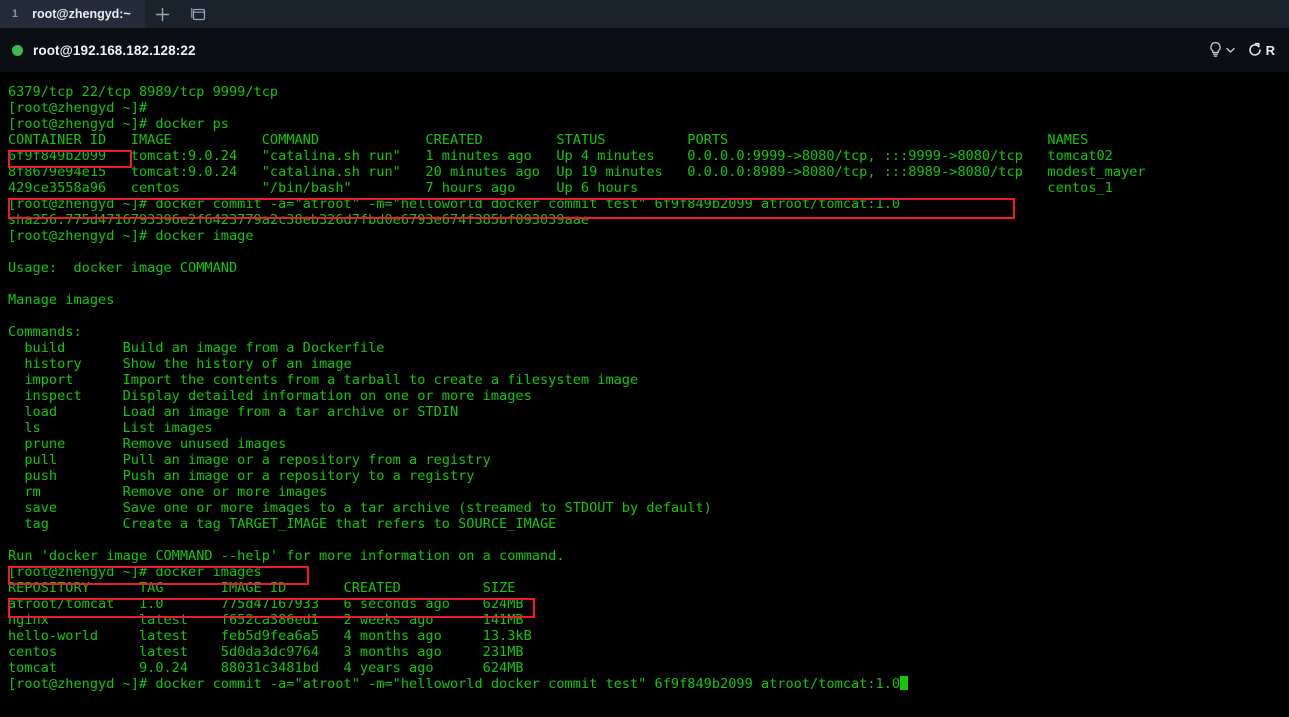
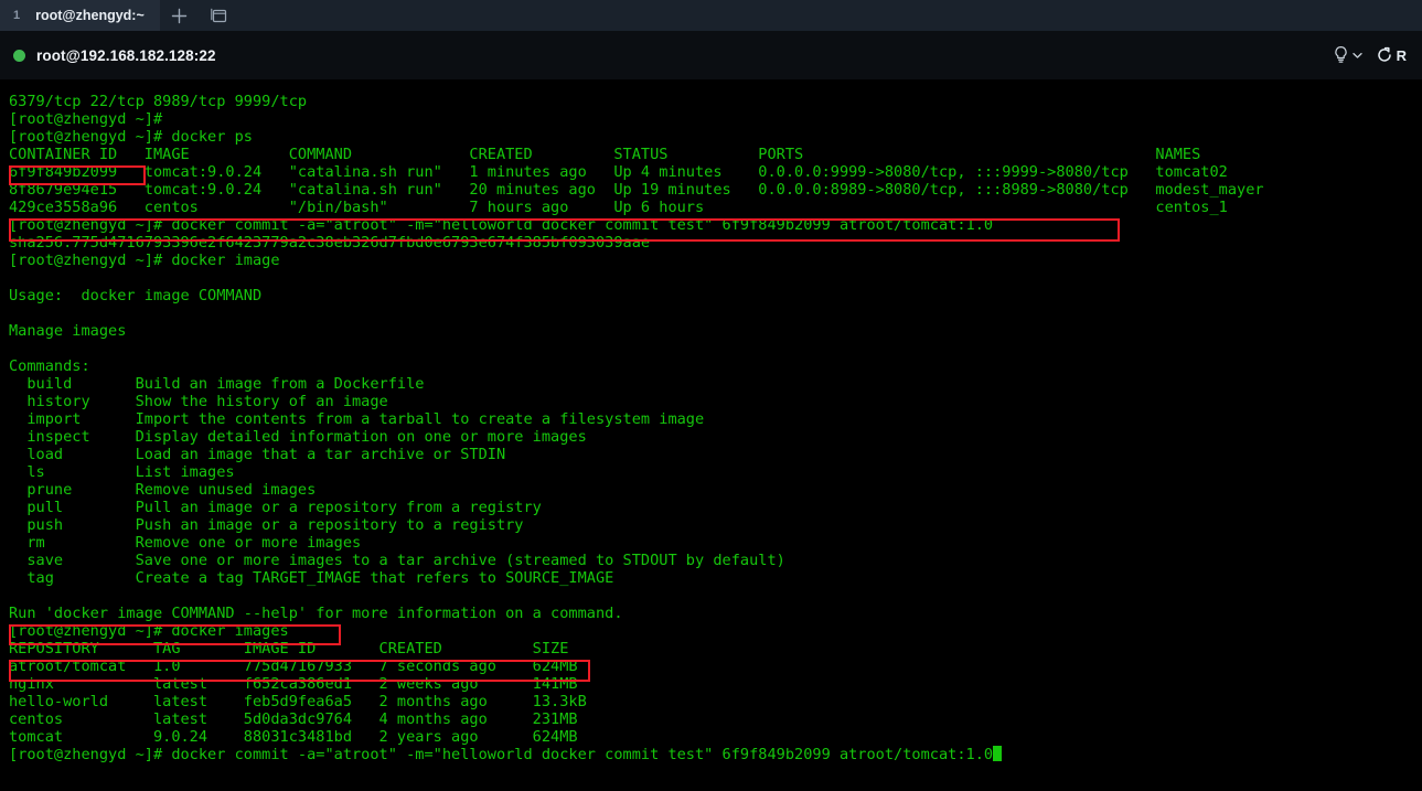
  1
  root@zhengyd:~
  root@192.168.182.128:22
  R
  6379/tcp 22/tcp 8989/tcp 9999/tcp
  [root@zhengyd ~]#
  [root@zhengyd ~]# docker ps
  CONTAINER ID IMAGE COMMAND CREATED STATUS PORTS NAMES
  6f9f849b2099 tomcat:9.0.24 "catalina.sh run" 1 minutes ago Up 4 minutes 0.0.0.0:9999->8080/tcp, :::9999->8080/tcp tomcat02
  8f8679e94e15 tomcat:9.0.24 "catalina.sh run" 20 minutes ago Up 19 minutes 0.0.0.0:8989->8080/tcp, :::8989->8080/tcp modest_mayer
  429ce3558a96 centos "/bin/bash" 7 hours ago Up 6 hours centos_1
  [root@zhengyd ~]# docker commit -a="atroot" -m="helloworld docker commit test" 6f9f849b2099 atroot/tomcat:1.0
  sha256:775d4716793396e2f6423779a2c38eb326d7fbd0e6793e674f385bf093039aae
  [root@zhengyd ~]# docker image
  Usage: docker image COMMAND
  Manage images
  Commands:
  build Build an image from a Dockerfile
  history Show the history of an image
  import Import the contents from a tarball to create a filesystem image
  inspect Display detailed information on one or more images
- load Load an image from a tar archive or STDIN
+ load Load an image that a tar archive or STDIN
  ls List images
  prune Remove unused images
  pull Pull an image or a repository from a registry
  push Push an image or a repository to a registry
  rm Remove one or more images
  save Save one or more images to a tar archive (streamed to STDOUT by default)
  tag Create a tag TARGET_IMAGE that refers to SOURCE_IMAGE
  Run 'docker image COMMAND --help' for more information on a command.
  [root@zhengyd ~]# docker images
  REPOSITORY TAG IMAGE ID CREATED SIZE
- atroot/tomcat 1.0 775d47167933 6 seconds ago 624MB
+ atroot/tomcat 1.0 775d47167933 7 seconds ago 624MB
  nginx latest f652ca386ed1 2 weeks ago 141MB
- hello-world latest feb5d9fea6a5 4 months ago 13.3kB
+ hello-world latest feb5d9fea6a5 2 months ago 13.3kB
- centos latest 5d0da3dc9764 3 months ago 231MB
+ centos latest 5d0da3dc9764 4 months ago 231MB
- tomcat 9.0.24 88031c3481bd 4 years ago 624MB
+ tomcat 9.0.24 88031c3481bd 2 years ago 624MB
  [root@zhengyd ~]# docker commit -a="atroot" -m="helloworld docker commit test" 6f9f849b2099 atroot/tomcat:1.0
